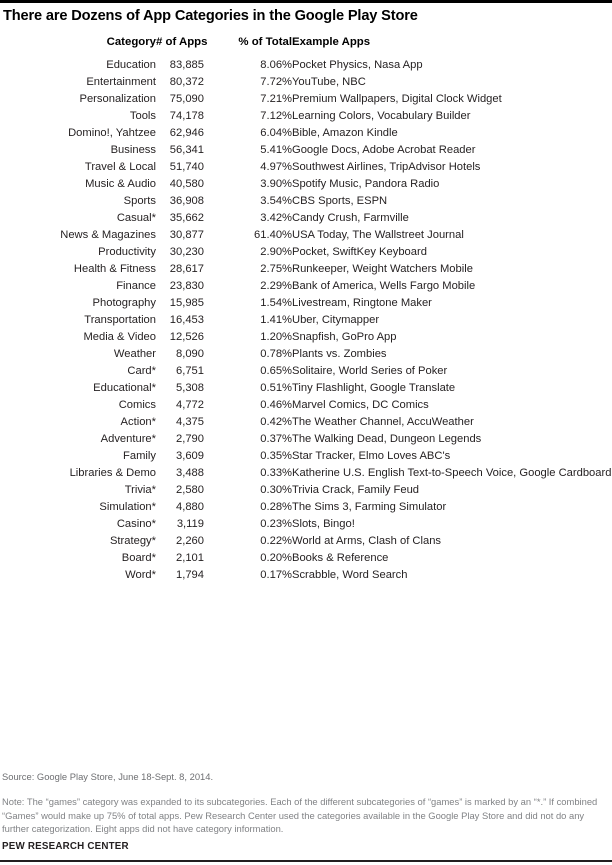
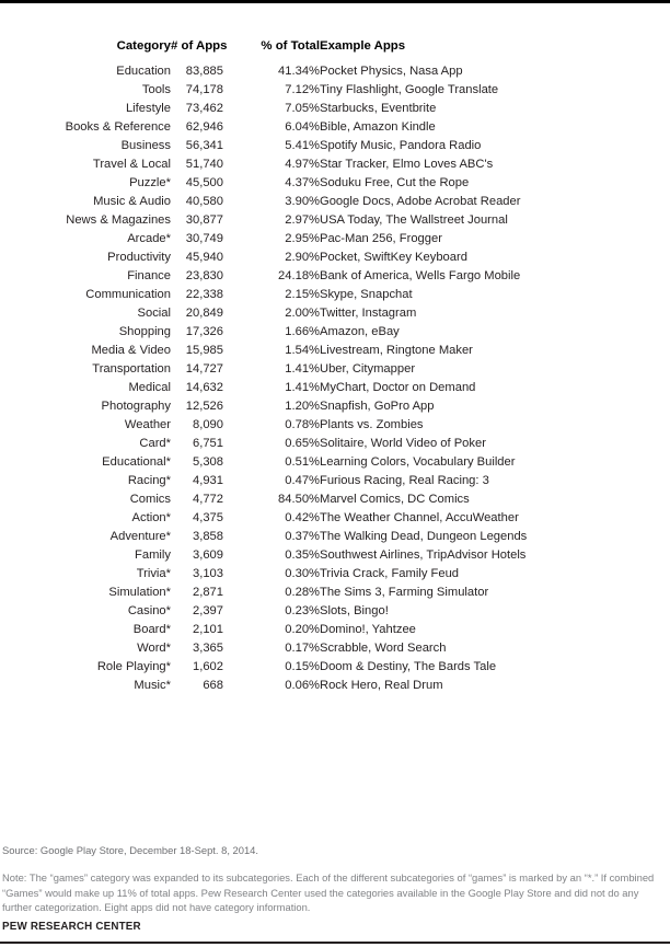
- There are Dozens of App Categories in the Google Play Store
  Category	# of Apps	% of Total	Example Apps
- Education	83,885	8.06%	Pocket Physics, Nasa App
+ Education	83,885	41.34%	Pocket Physics, Nasa App
- Entertainment	80,372	7.72%	YouTube, NBC
- Personalization	75,090	7.21%	Premium Wallpapers, Digital Clock Widget
- Tools	74,178	7.12%	Learning Colors, Vocabulary Builder
+ Tools	74,178	7.12%	Tiny Flashlight, Google Translate
+ Lifestyle	73,462	7.05%	Starbucks, Eventbrite
- Domino!, Yahtzee	62,946	6.04%	Bible, Amazon Kindle
+ Books & Reference	62,946	6.04%	Bible, Amazon Kindle
- Business	56,341	5.41%	Google Docs, Adobe Acrobat Reader
+ Business	56,341	5.41%	Spotify Music, Pandora Radio
- Travel & Local	51,740	4.97%	Southwest Airlines, TripAdvisor Hotels
+ Travel & Local	51,740	4.97%	Star Tracker, Elmo Loves ABC's
+ Puzzle*	45,500	4.37%	Soduku Free, Cut the Rope
- Music & Audio	40,580	3.90%	Spotify Music, Pandora Radio
+ Music & Audio	40,580	3.90%	Google Docs, Adobe Acrobat Reader
- Sports	36,908	3.54%	CBS Sports, ESPN
- Casual*	35,662	3.42%	Candy Crush, Farmville
- News & Magazines	30,877	61.40%	USA Today, The Wallstreet Journal
+ News & Magazines	30,877	2.97%	USA Today, The Wallstreet Journal
+ Arcade*	30,749	2.95%	Pac-Man 256, Frogger
- Productivity	30,230	2.90%	Pocket, SwiftKey Keyboard
+ Productivity	45,940	2.90%	Pocket, SwiftKey Keyboard
- Health & Fitness	28,617	2.75%	Runkeeper, Weight Watchers Mobile
- Finance	23,830	2.29%	Bank of America, Wells Fargo Mobile
+ Finance	23,830	24.18%	Bank of America, Wells Fargo Mobile
+ Communication	22,338	2.15%	Skype, Snapchat
+ Social	20,849	2.00%	Twitter, Instagram
+ Shopping	17,326	1.66%	Amazon, eBay
- Photography	15,985	1.54%	Livestream, Ringtone Maker
+ Media & Video	15,985	1.54%	Livestream, Ringtone Maker
- Transportation	16,453	1.41%	Uber, Citymapper
+ Transportation	14,727	1.41%	Uber, Citymapper
+ Medical	14,632	1.41%	MyChart, Doctor on Demand
- Media & Video	12,526	1.20%	Snapfish, GoPro App
+ Photography	12,526	1.20%	Snapfish, GoPro App
  Weather	8,090	0.78%	Plants vs. Zombies
- Card*	6,751	0.65%	Solitaire, World Series of Poker
+ Card*	6,751	0.65%	Solitaire, World Video of Poker
- Educational*	5,308	0.51%	Tiny Flashlight, Google Translate
+ Educational*	5,308	0.51%	Learning Colors, Vocabulary Builder
+ Racing*	4,931	0.47%	Furious Racing, Real Racing: 3
- Comics	4,772	0.46%	Marvel Comics, DC Comics
+ Comics	4,772	84.50%	Marvel Comics, DC Comics
  Action*	4,375	0.42%	The Weather Channel, AccuWeather
- Adventure*	2,790	0.37%	The Walking Dead, Dungeon Legends
+ Adventure*	3,858	0.37%	The Walking Dead, Dungeon Legends
- Family	3,609	0.35%	Star Tracker, Elmo Loves ABC's
+ Family	3,609	0.35%	Southwest Airlines, TripAdvisor Hotels
- Libraries & Demo	3,488	0.33%	Katherine U.S. English Text-to-Speech Voice, Google Cardboard
- Trivia*	2,580	0.30%	Trivia Crack, Family Feud
+ Trivia*	3,103	0.30%	Trivia Crack, Family Feud
- Simulation*	4,880	0.28%	The Sims 3, Farming Simulator
+ Simulation*	2,871	0.28%	The Sims 3, Farming Simulator
- Casino*	3,119	0.23%	Slots, Bingo!
+ Casino*	2,397	0.23%	Slots, Bingo!
- Strategy*	2,260	0.22%	World at Arms, Clash of Clans
- Board*	2,101	0.20%	Books & Reference
+ Board*	2,101	0.20%	Domino!, Yahtzee
- Word*	1,794	0.17%	Scrabble, Word Search
+ Word*	3,365	0.17%	Scrabble, Word Search
+ Role Playing*	1,602	0.15%	Doom & Destiny, The Bards Tale
+ Music*	668	0.06%	Rock Hero, Real Drum
- Source: Google Play Store, June 18-Sept. 8, 2014.
+ Source: Google Play Store, December 18-Sept. 8, 2014.
- Note: The “games” category was expanded to its subcategories. Each of the different subcategories of “games” is marked by an “*.” If combined “Games” would make up 75% of total apps. Pew Research Center used the categories available in the Google Play Store and did not do any further categorization. Eight apps did not have category information.
+ Note: The “games” category was expanded to its subcategories. Each of the different subcategories of “games” is marked by an “*.” If combined “Games” would make up 11% of total apps. Pew Research Center used the categories available in the Google Play Store and did not do any further categorization. Eight apps did not have category information.
  PEW RESEARCH CENTER
